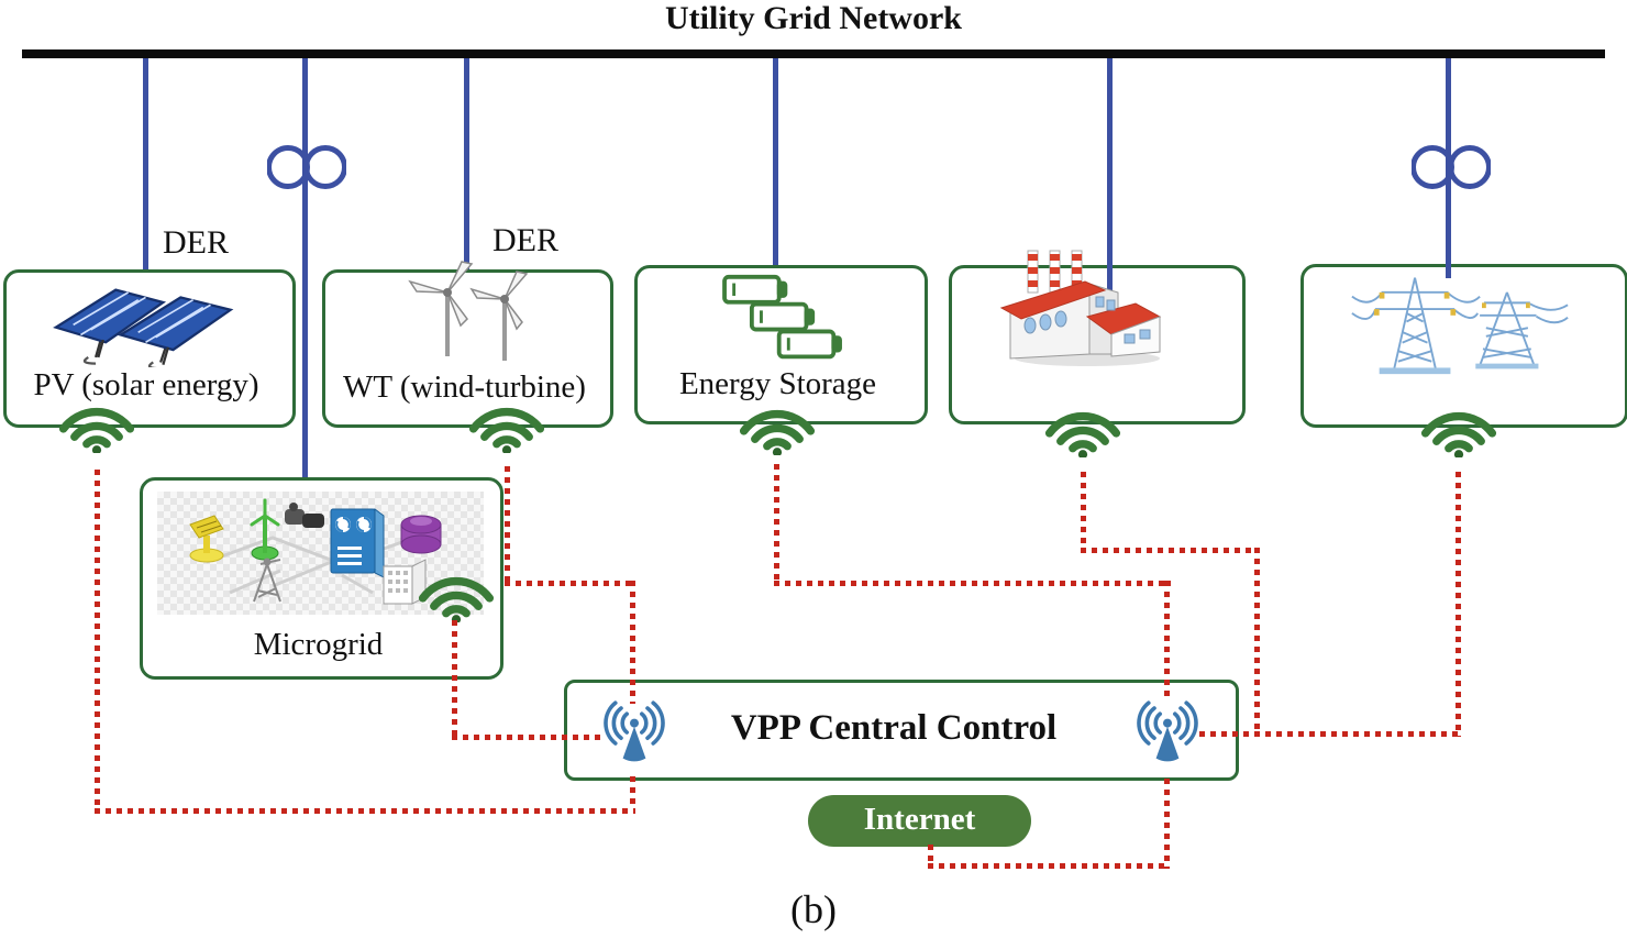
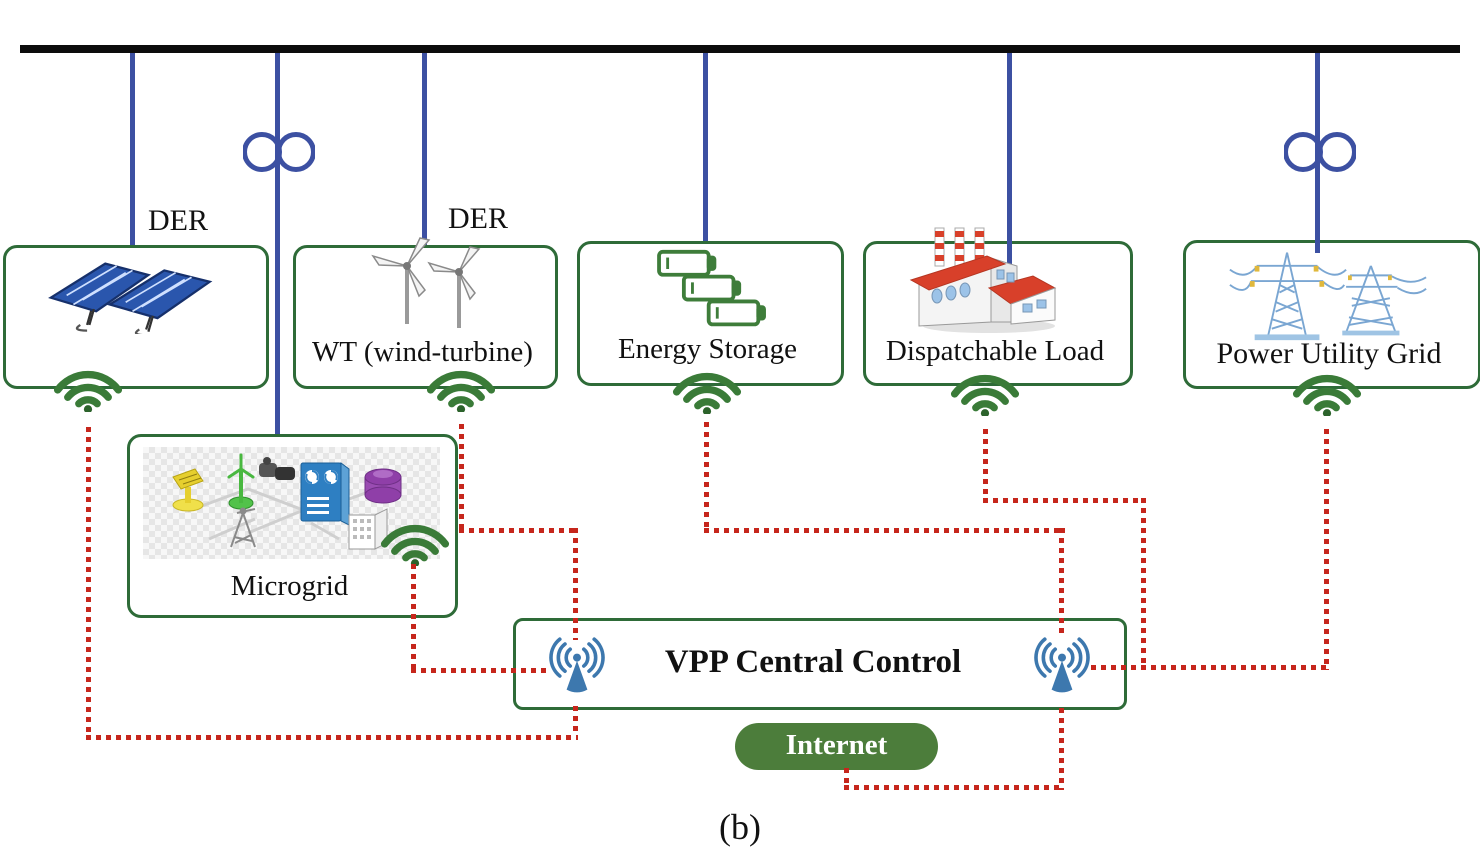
- Utility Grid Network
  DER
  DER
- PV (solar energy)
  WT (wind-turbine)
  Energy Storage
+ Dispatchable Load
+ Power Utility Grid
  Microgrid
  VPP Central Control
  Internet
  (b)
